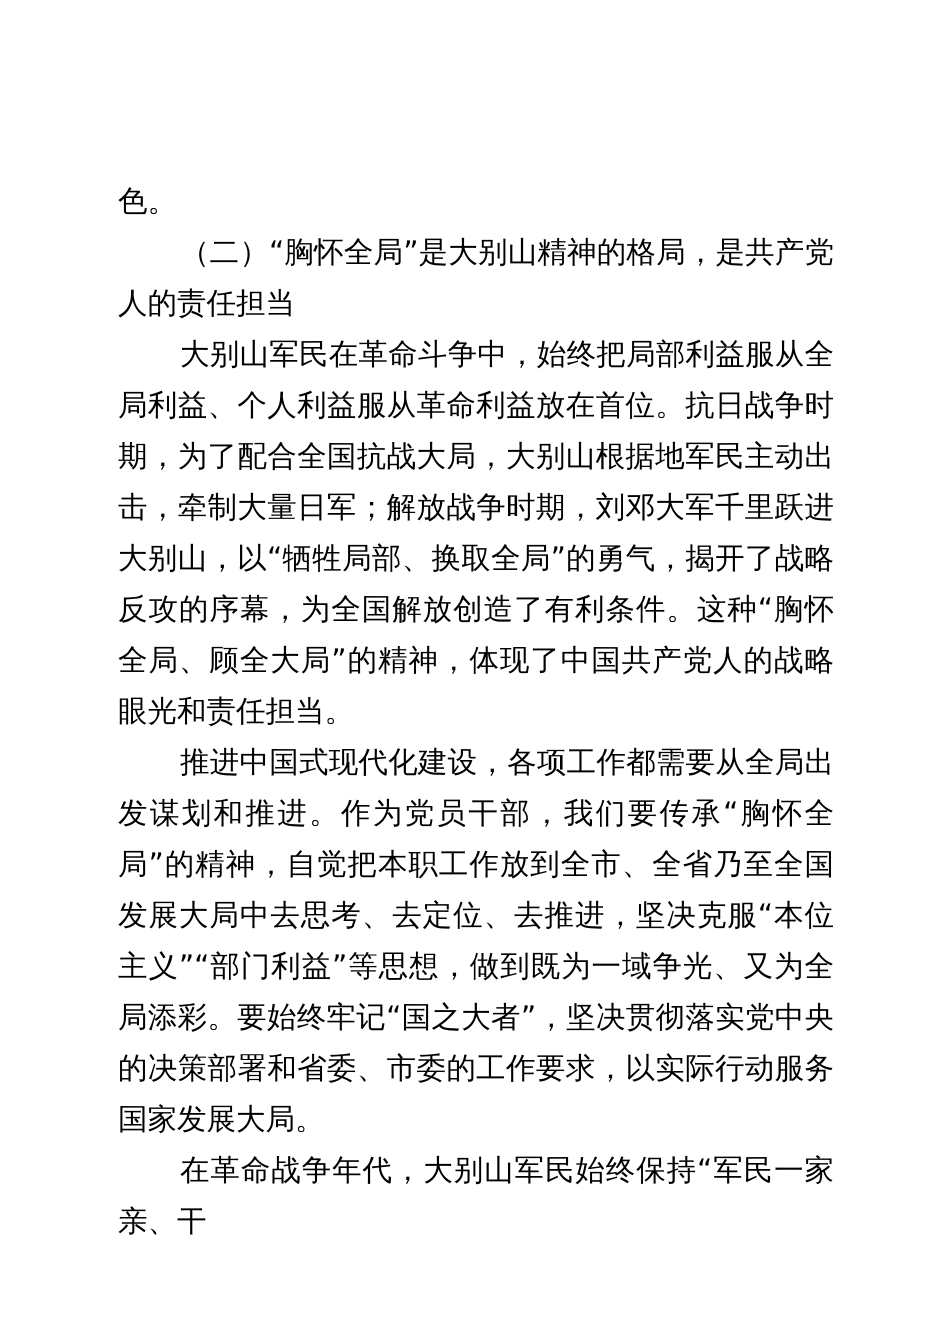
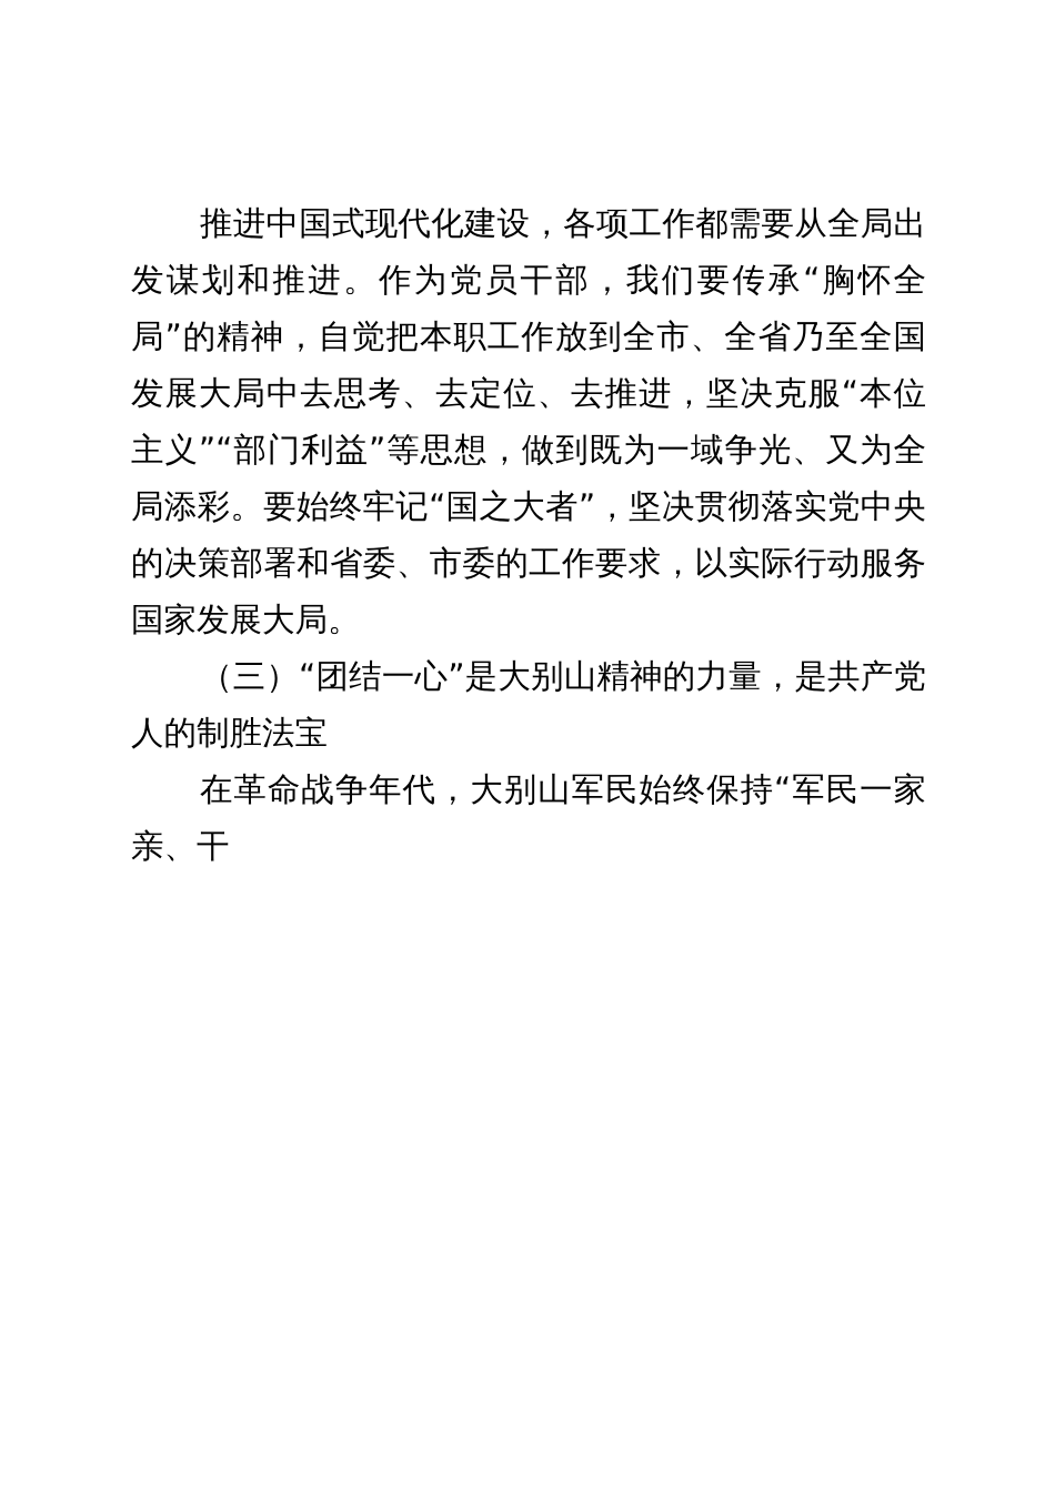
- 色。
- （二）“胸怀全局”是大别山精神的格局，是共产党人的责任担当
- 大别山军民在革命斗争中，始终把局部利益服从全局利益、个人利益服从革命利益放在首位。抗日战争时期，为了配合全国抗战大局，大别山根据地军民主动出击，牵制大量日军；解放战争时期，刘邓大军千里跃进大别山，以“牺牲局部、换取全局”的勇气，揭开了战略反攻的序幕，为全国解放创造了有利条件。这种“胸怀全局、顾全大局”的精神，体现了中国共产党人的战略眼光和责任担当。
  推进中国式现代化建设，各项工作都需要从全局出发谋划和推进。作为党员干部，我们要传承“胸怀全局”的精神，自觉把本职工作放到全市、全省乃至全国发展大局中去思考、去定位、去推进，坚决克服“本位主义”“部门利益”等思想，做到既为一域争光、又为全局添彩。要始终牢记“国之大者”，坚决贯彻落实党中央的决策部署和省委、市委的工作要求，以实际行动服务国家发展大局。
+ （三）“团结一心”是大别山精神的力量，是共产党人的制胜法宝
  在革命战争年代，大别山军民始终保持“军民一家亲、干
